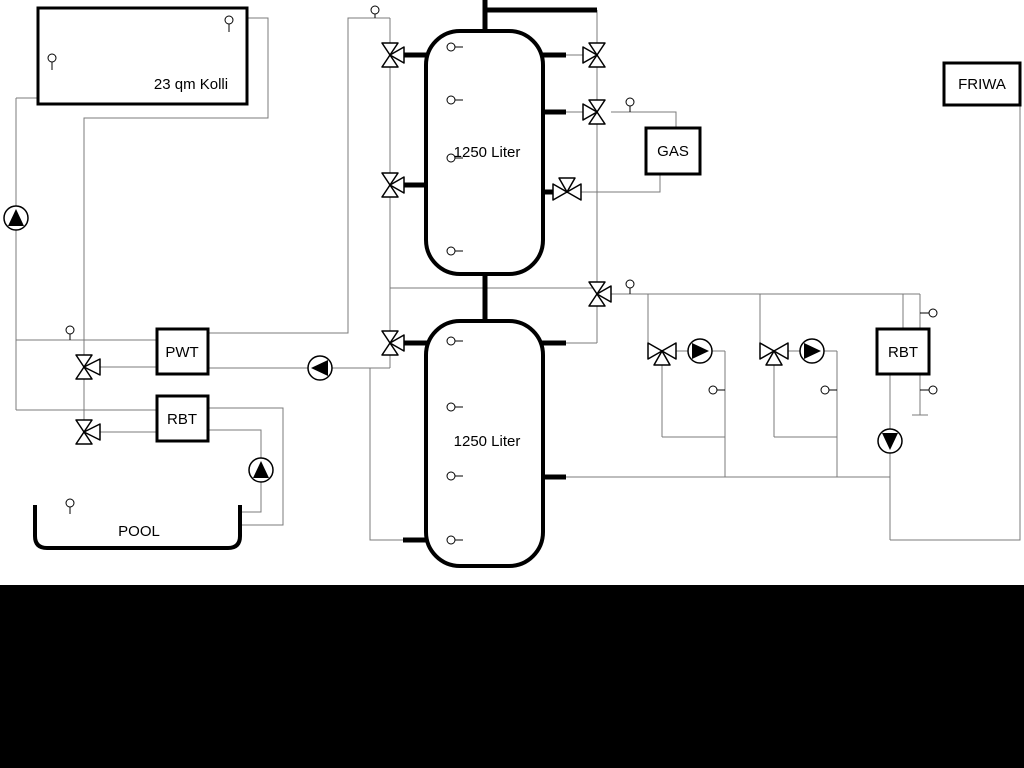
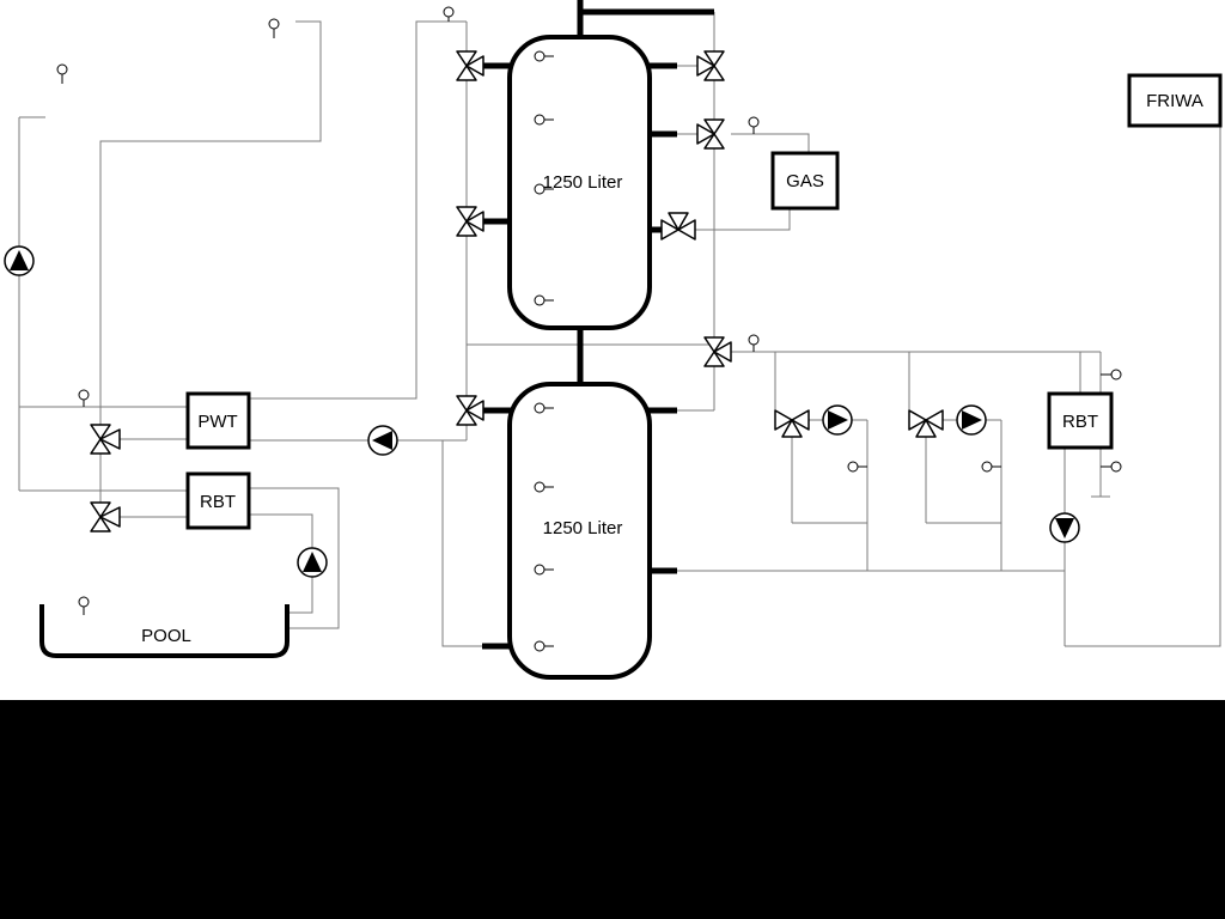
- 23 qm Kolli
  1250 Liter
  1250 Liter
  GAS
  FRIWA
  PWT
  RBT
  RBT
  POOL
